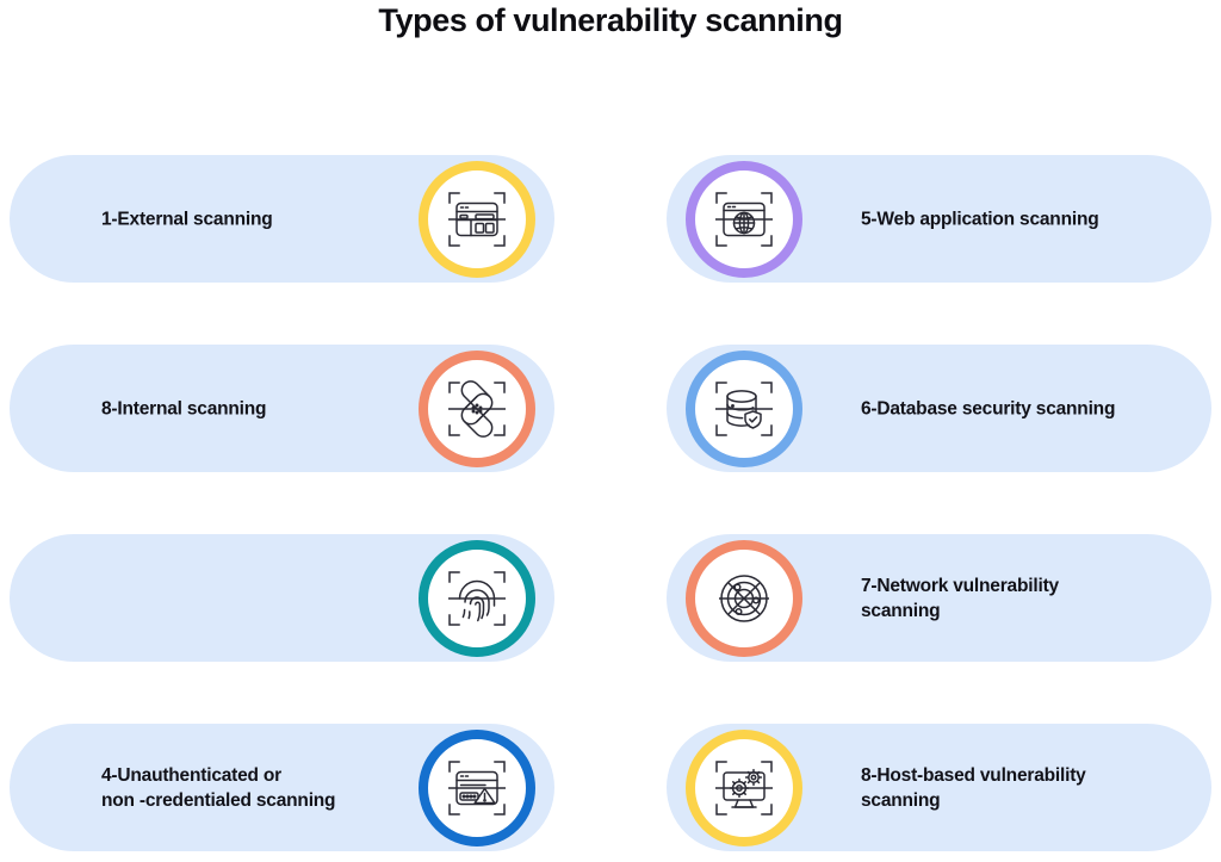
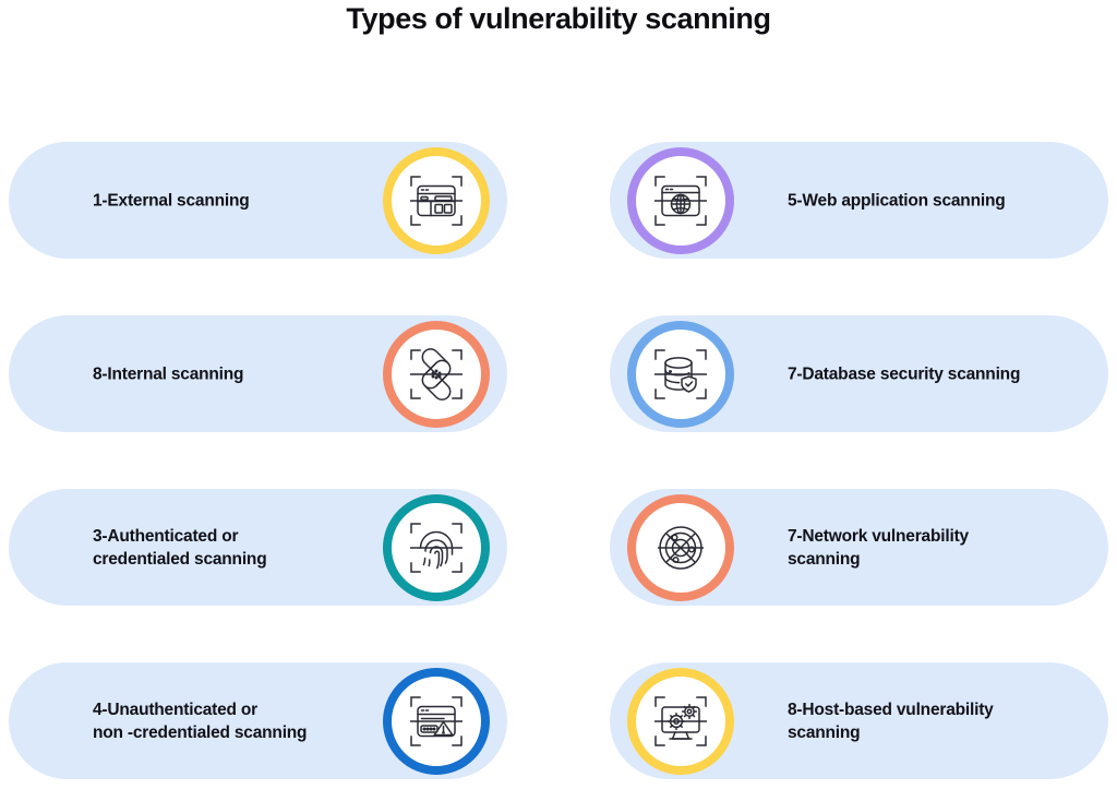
  Types of vulnerability scanning
  1-External scanning
  8-Internal scanning
+ 3-Authenticated or
+ credentialed scanning
  4-Unauthenticated or
  non -credentialed scanning
  5-Web application scanning
- 6-Database security scanning
+ 7-Database security scanning
  7-Network vulnerability
  scanning
  8-Host-based vulnerability
  scanning
